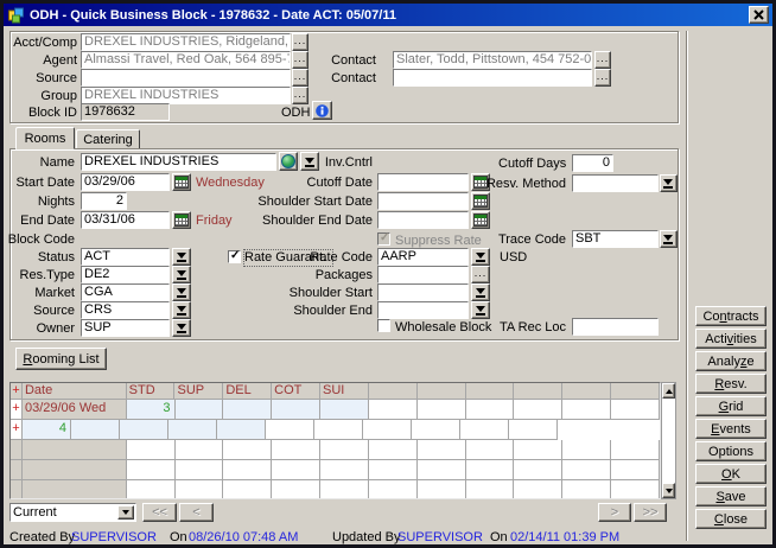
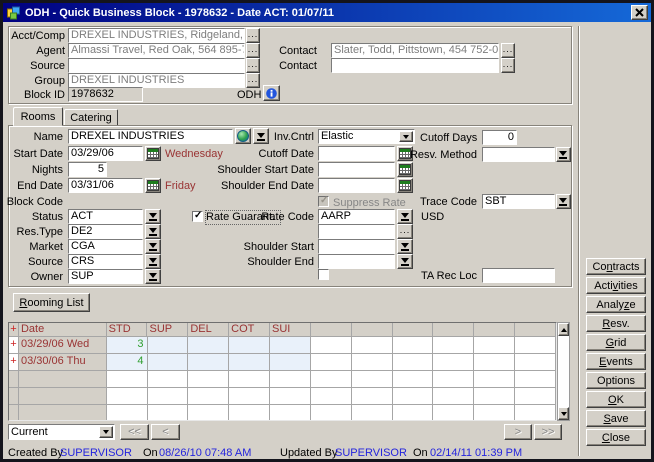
- ODH - Quick Business Block - 1978632 - Date ACT: 05/07/11
+ ODH - Quick Business Block - 1978632 - Date ACT: 01/07/11
  Acct/Comp
  DREXEL INDUSTRIES, Ridgeland,
  ...
  Agent
  Almassi Travel, Red Oak, 564 895-
  ...
  Source
  ...
  Group
  DREXEL INDUSTRIES
  ...
  Block ID
  1978632
  ODH
  Contact
  Slater, Todd, Pittstown, 454 752-0
  ...
  Contact
  ...
  Rooms
  Catering
  Name
  DREXEL INDUSTRIES
  Start Date
  03/29/06
  Wednesday
  Nights
- 2
+ 5
  End Date
  03/31/06
  Friday
  Block Code
  Status
  ACT
  Res.Type
  DE2
  Market
  CGA
  Source
  CRS
  Owner
  SUP
  Inv.Cntrl
+ Elastic
  Cutoff Date
  Shoulder Start Date
  Shoulder End Date
  Suppress Rate
  Rate Guarant.
  Rate Code
  AARP
  USD
- Packages
  ...
  Shoulder Start
  Shoulder End
- Wholesale Block
  Cutoff Days
  0
  Resv. Method
  Trace Code
  SBT
  TA Rec Loc
  R
  ooming List
  +
  Date
  STD
  SUP
  DEL
  COT
  SUI
  +
  03/29/06 Wed
  3
  +
+ 03/30/06 Thu
  4
  Current
  <<
  <
  >
  >>
  Created By
  SUPERVISOR
  On
  08/26/10 07:48 AM
  Updated By
  SUPERVISOR
  On
  02/14/11 01:39 PM
  Co
  n
  tracts
  Acti
  v
  ities
  Analy
  z
  e
  R
  esv.
  G
  rid
  E
  vents
  Options
  O
  K
  S
  ave
  C
  lose
